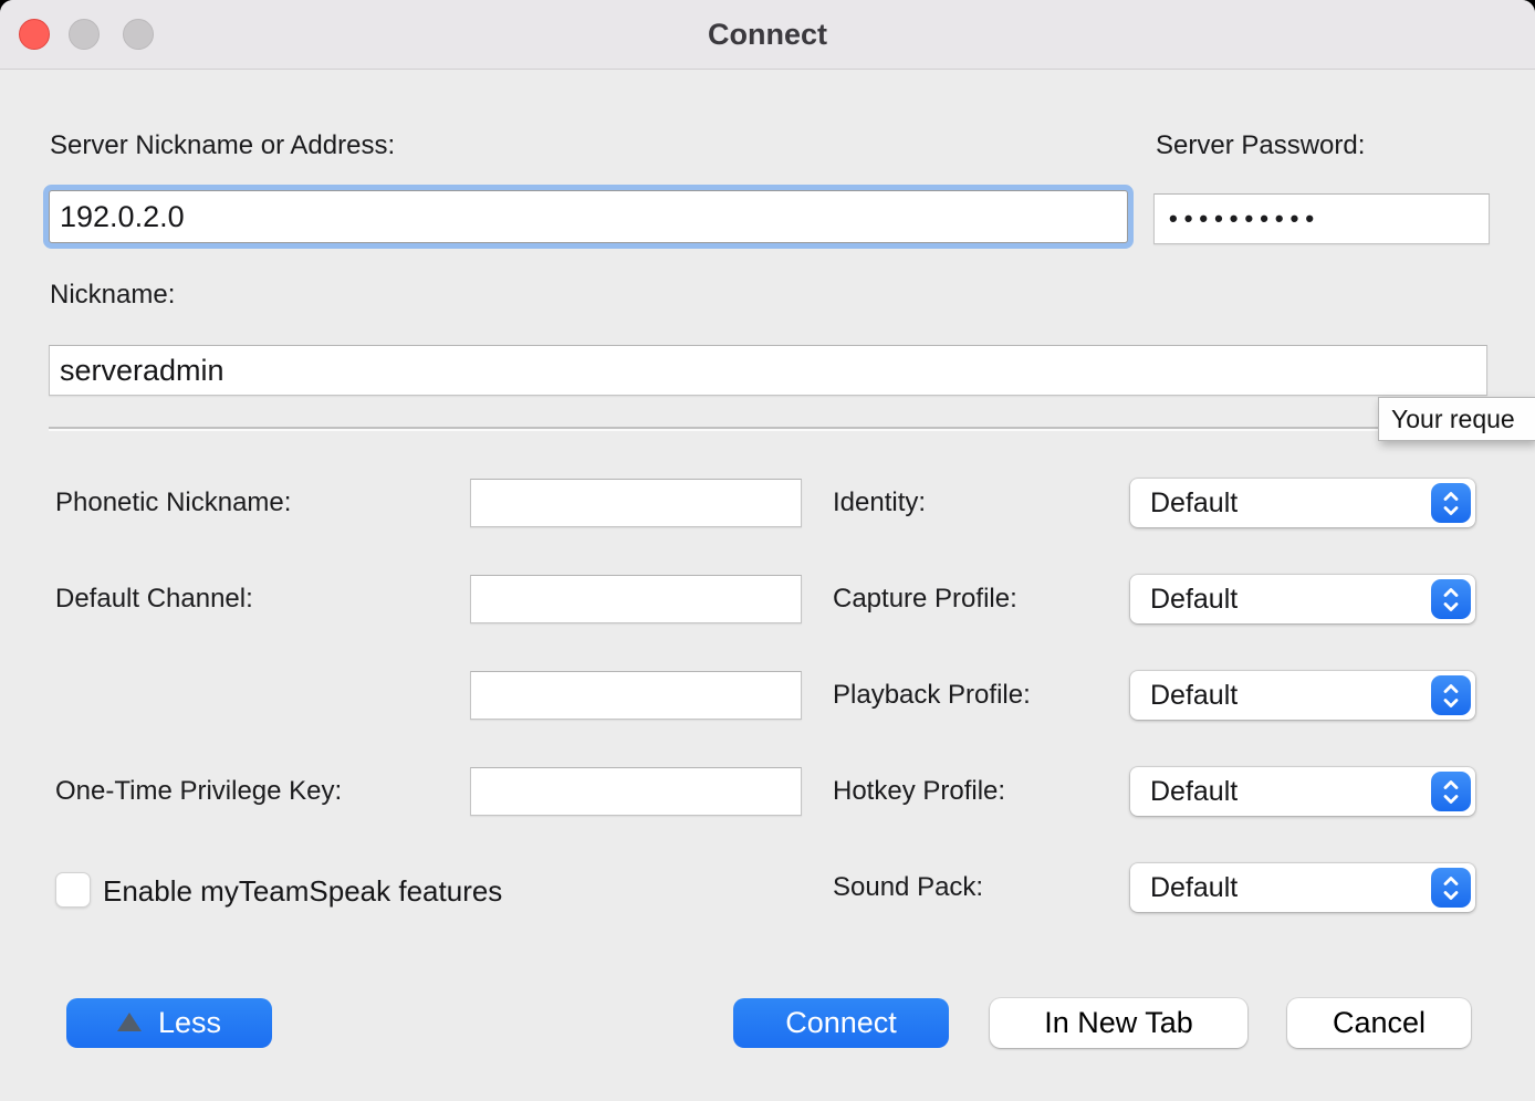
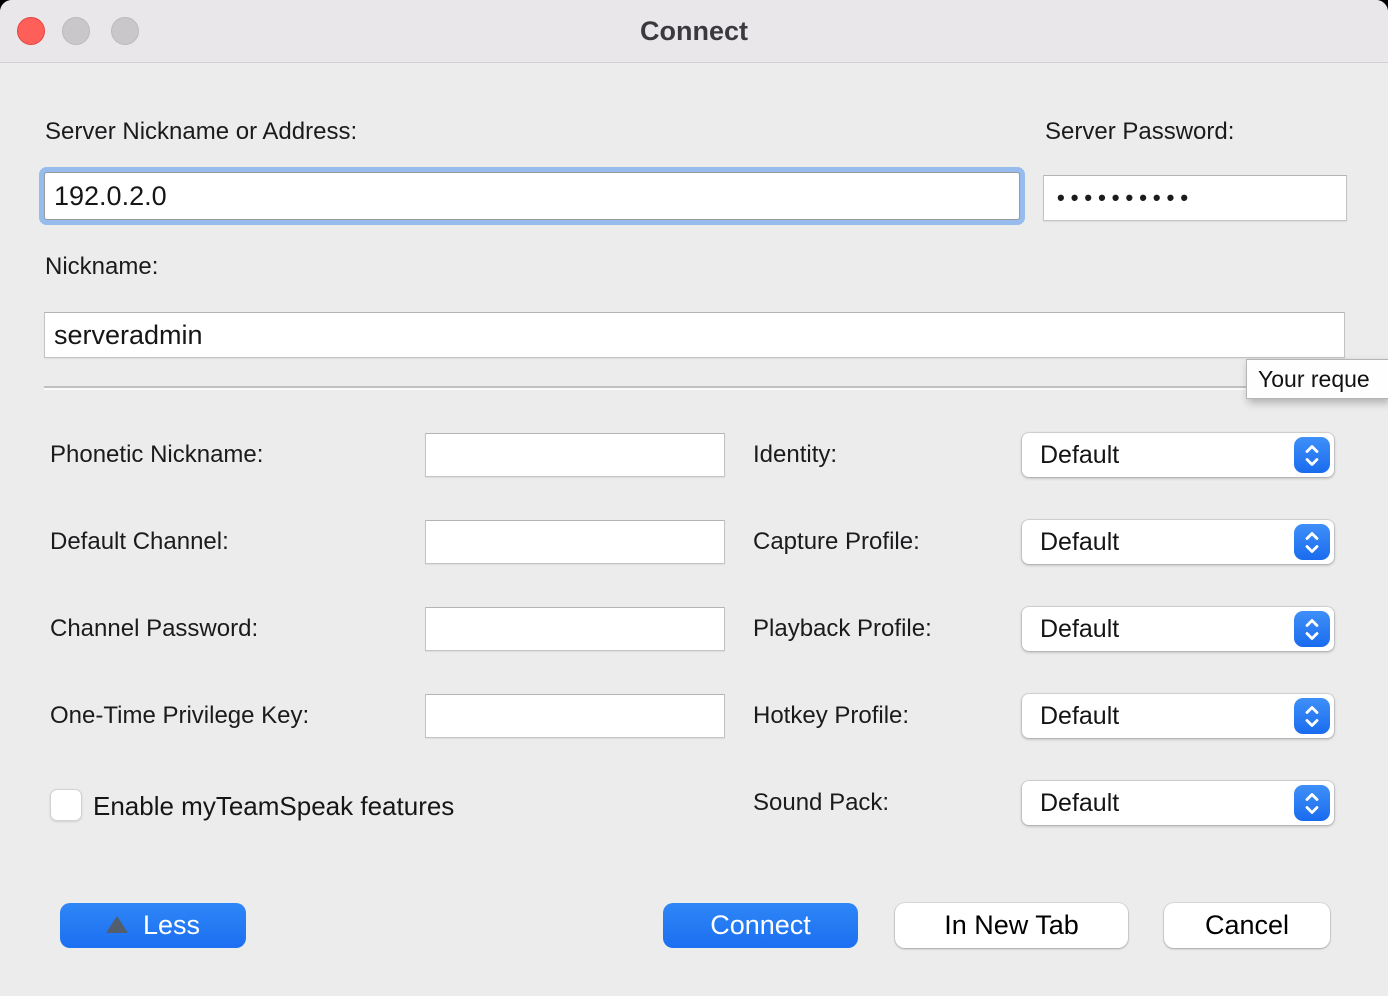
  Connect
  Server Nickname or Address:
  Server Password:
  192.0.2.0
  ••••••••••
  Nickname:
  serveradmin
  Your reque
  Phonetic Nickname:
  Default Channel:
+ Channel Password:
  One-Time Privilege Key:
  Identity:
  Default
  Capture Profile:
  Default
  Playback Profile:
  Default
  Hotkey Profile:
  Default
  Sound Pack:
  Default
  Enable myTeamSpeak features
  Less
  Connect
  In New Tab
  Cancel
